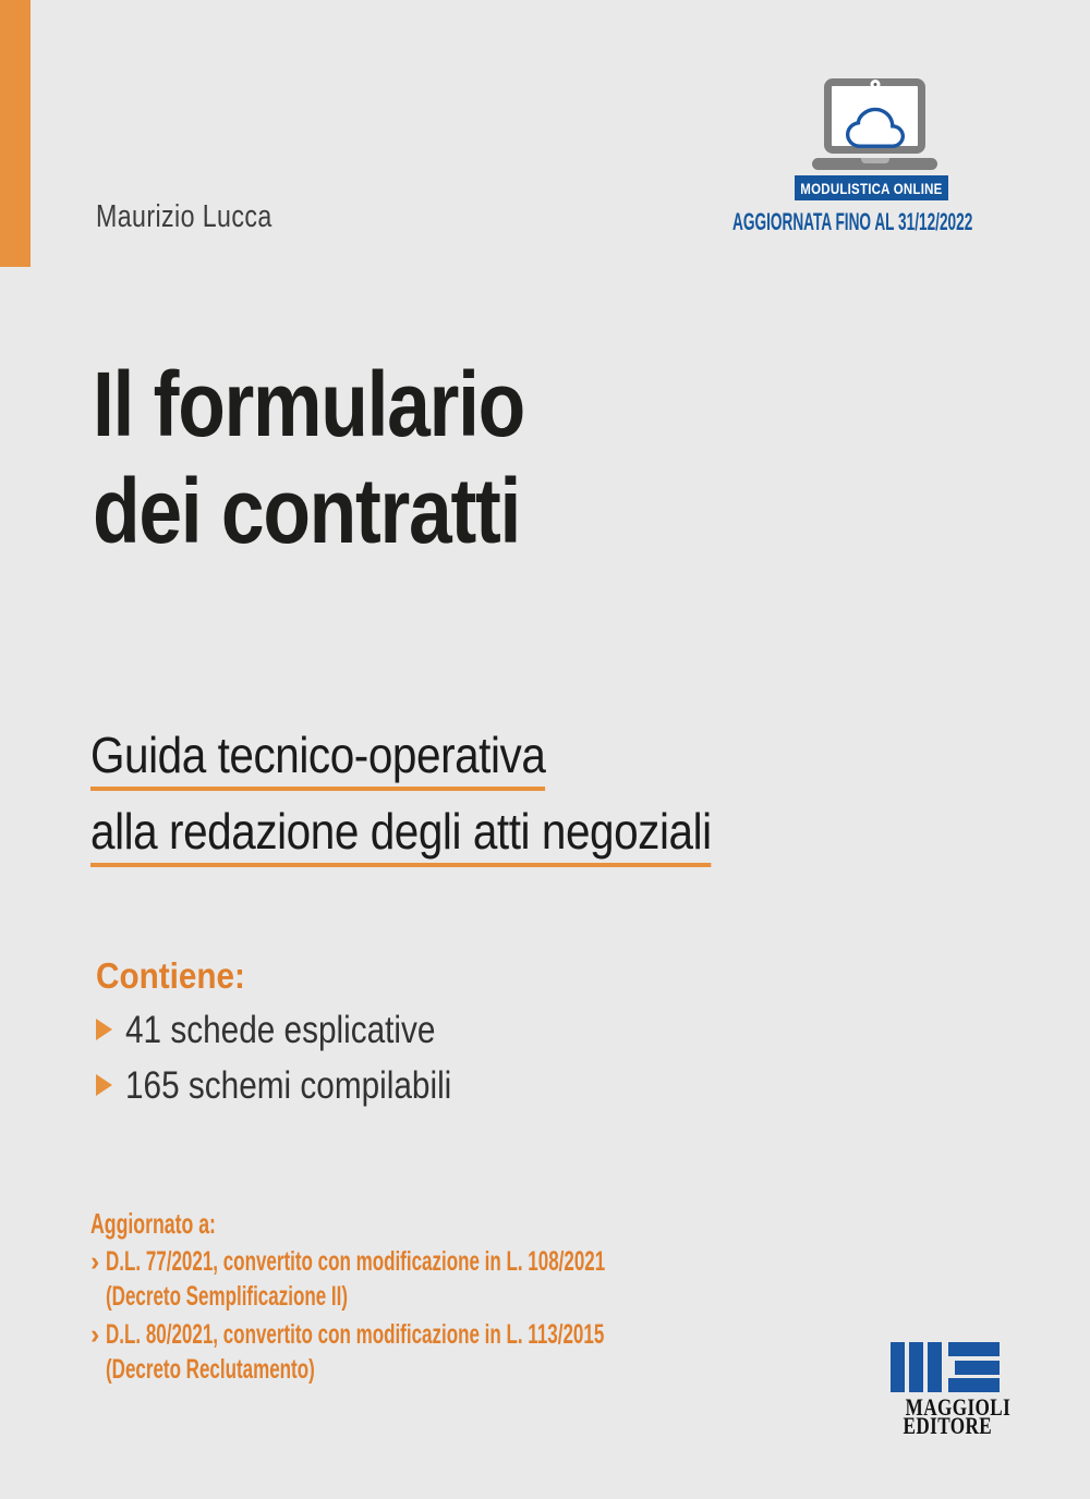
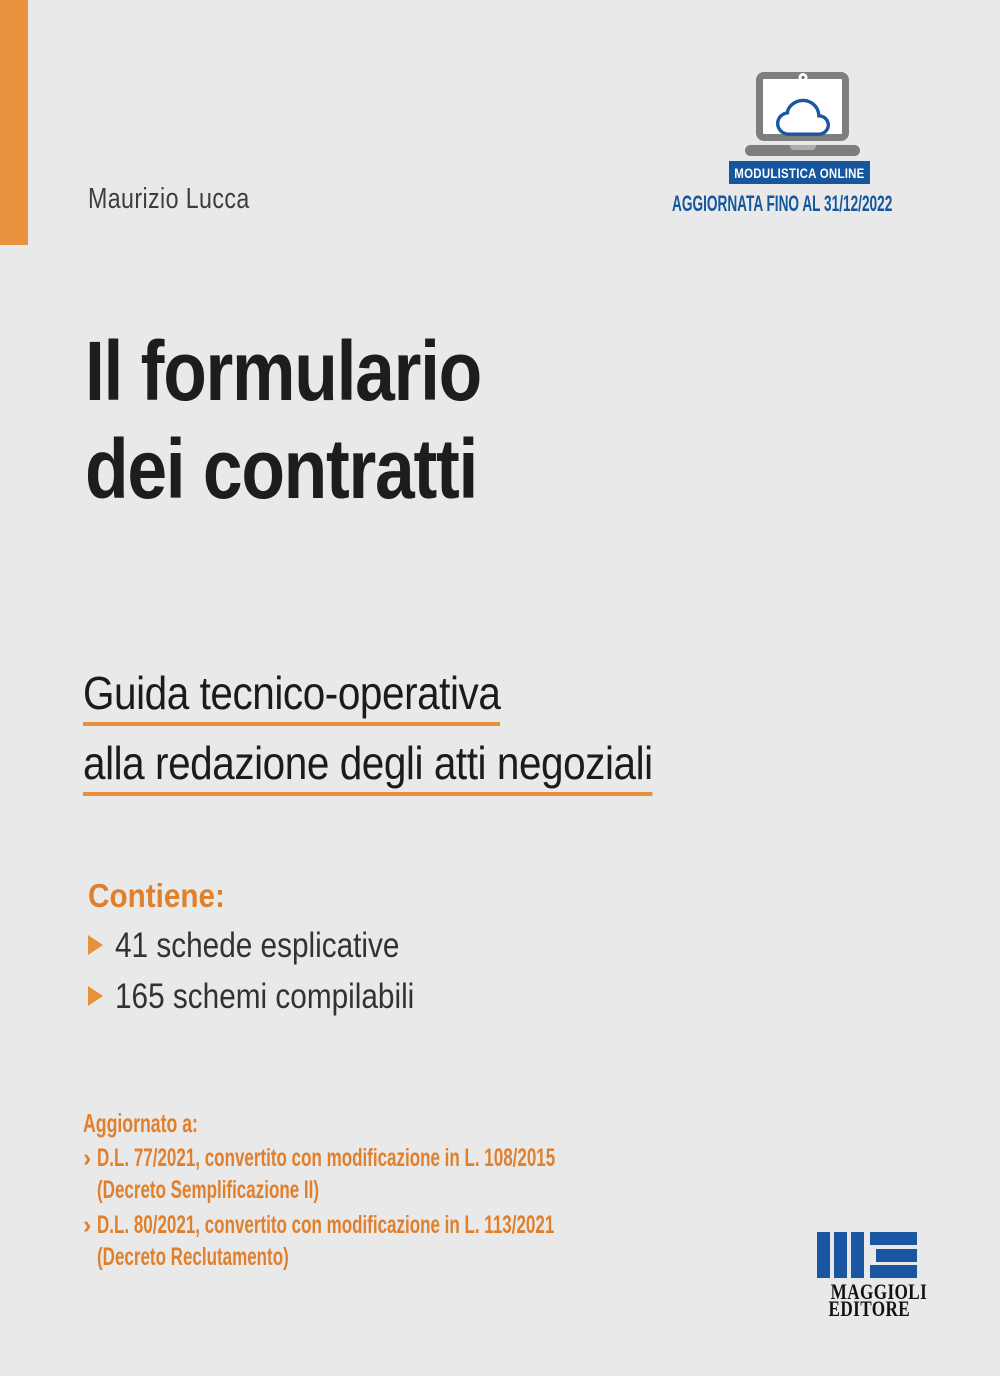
  Maurizio Lucca
  MODULISTICA ONLINE
  AGGIORNATA FINO AL 31/12/2022
  Il formulario
  dei contratti
  Guida tecnico-operativa
  alla redazione degli atti negoziali
  Contiene:
  41 schede esplicative
  165 schemi compilabili
  Aggiornato a:
  ›
- D.L. 77/2021, convertito con modificazione in L. 108/2021
+ D.L. 77/2021, convertito con modificazione in L. 108/2015
  (Decreto Semplificazione II)
  ›
- D.L. 80/2021, convertito con modificazione in L. 113/2015
+ D.L. 80/2021, convertito con modificazione in L. 113/2021
  (Decreto Reclutamento)
  MAGGIOLI
  EDITORE
